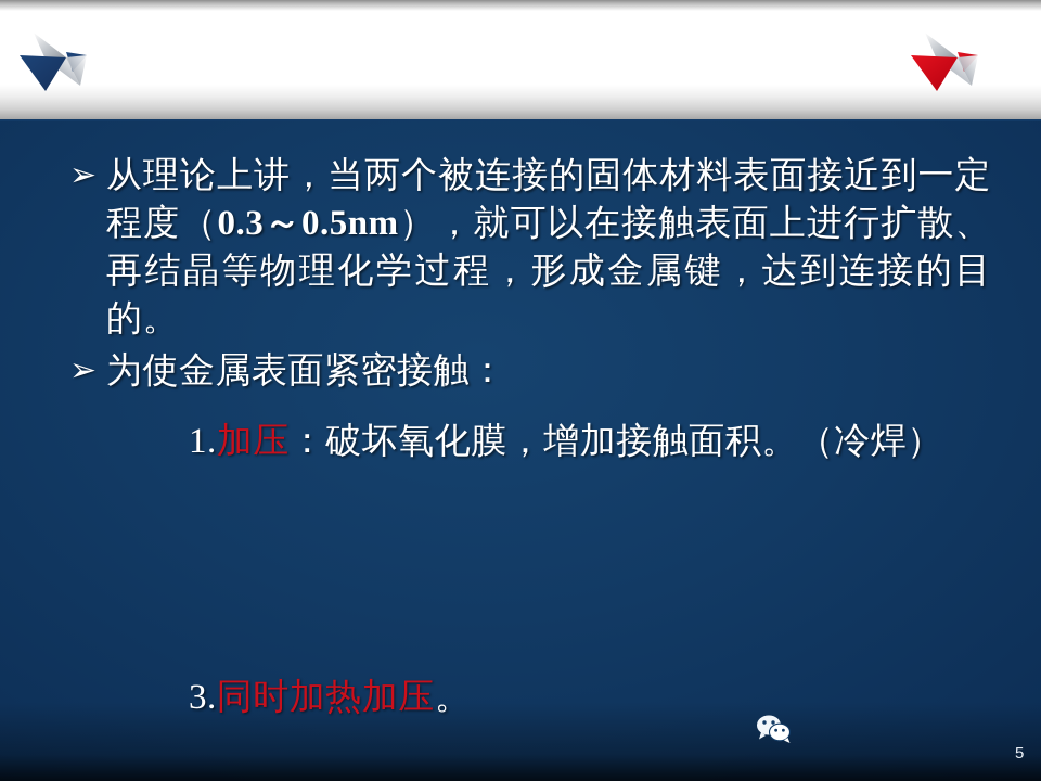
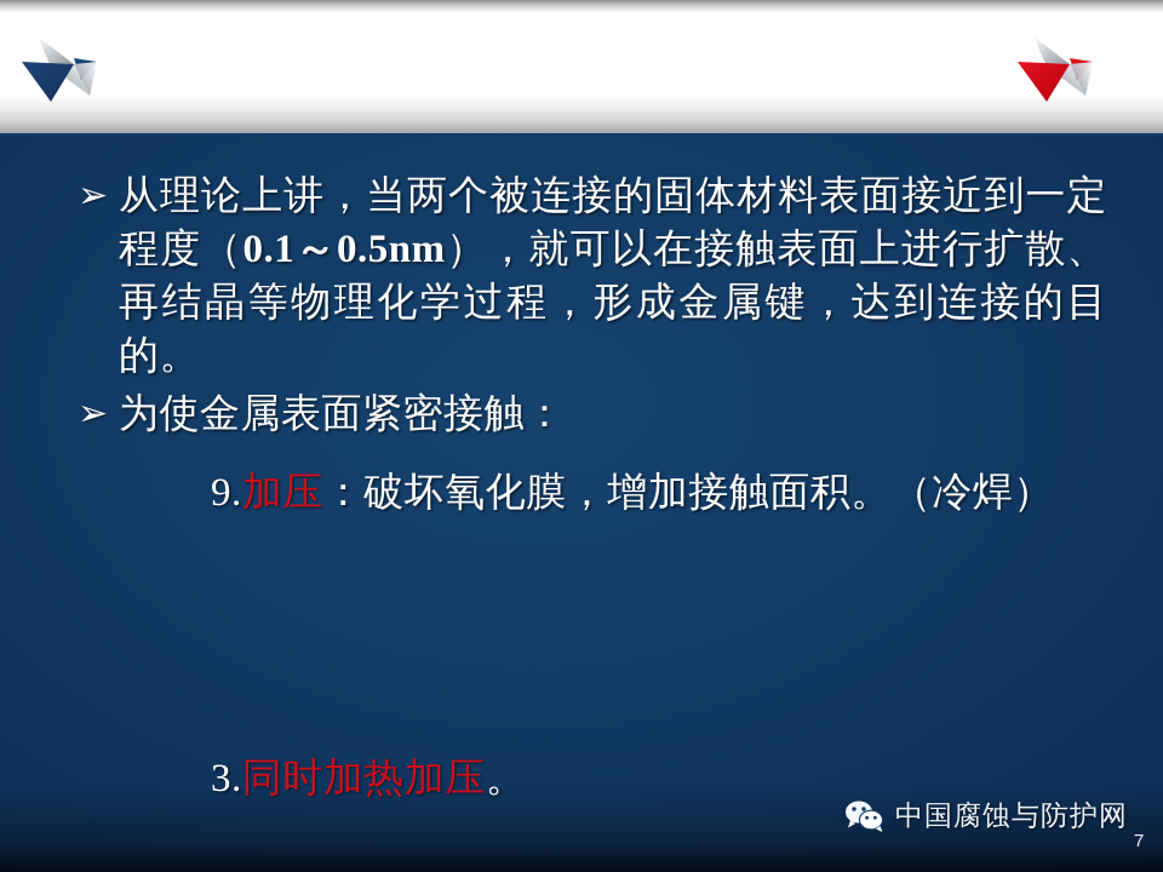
  ➢
- 从理论上讲，当两个被连接的固体材料表面接近到一定程度（0.3～0.5nm），就可以在接触表面上进行扩散、再结晶等物理化学过程，形成金属键，达到连接的目的。
+ 从理论上讲，当两个被连接的固体材料表面接近到一定程度（0.1～0.5nm），就可以在接触表面上进行扩散、再结晶等物理化学过程，形成金属键，达到连接的目的。
  ➢
  为使金属表面紧密接触：
- 1.加压：破坏氧化膜，增加接触面积。（冷焊）
+ 9.加压：破坏氧化膜，增加接触面积。（冷焊）
  3.同时加热加压。
+ 中国腐蚀与防护网
- 5
+ 7
